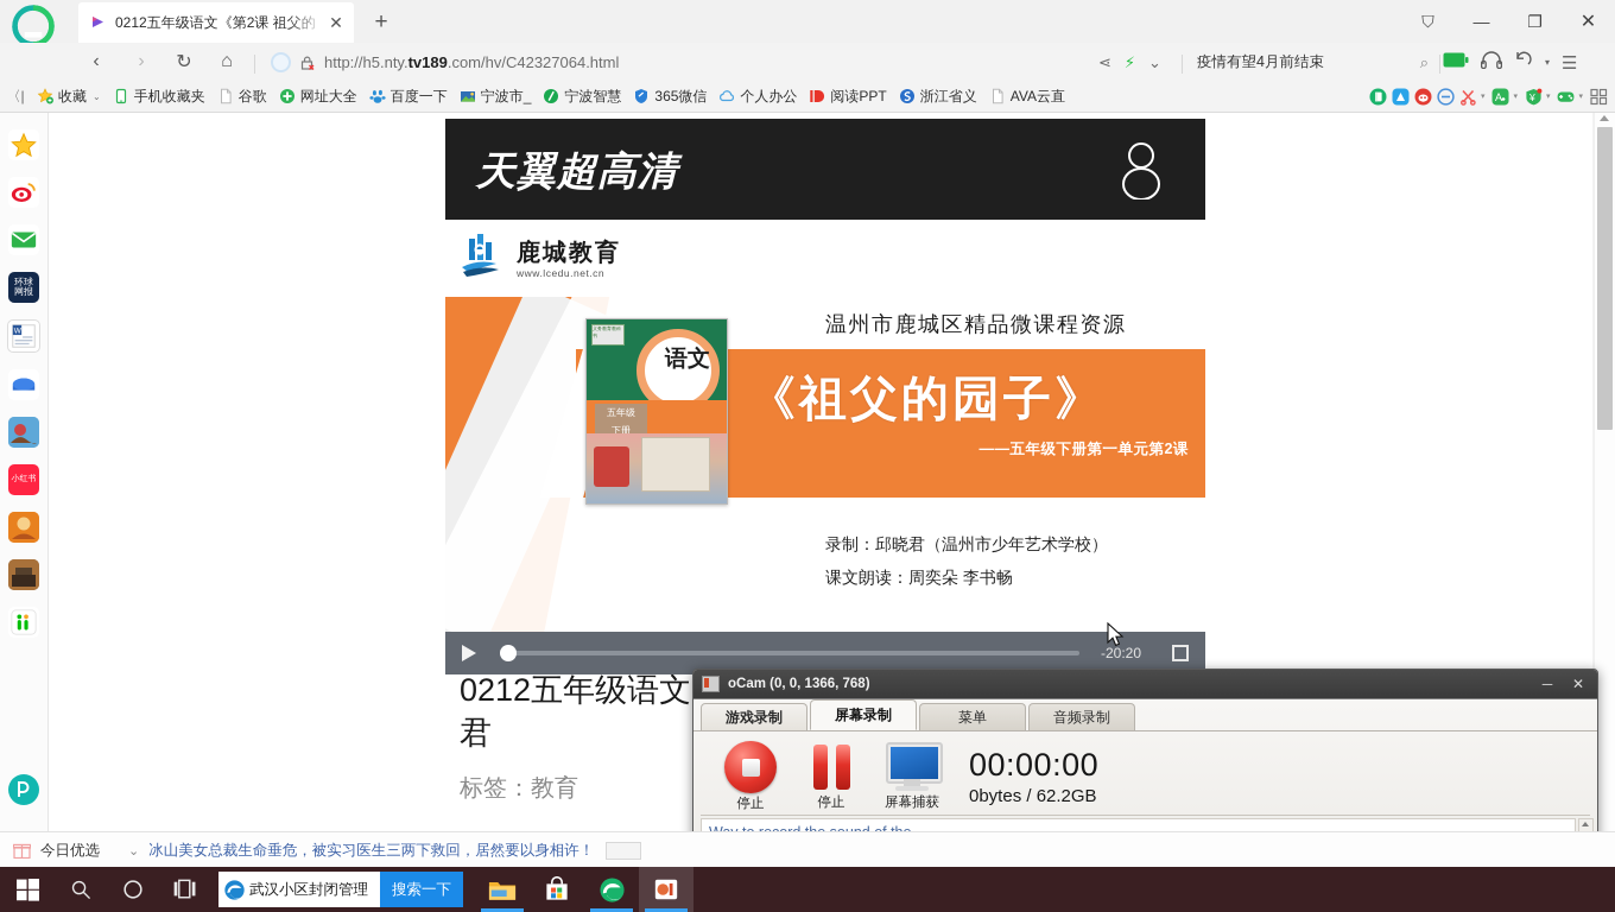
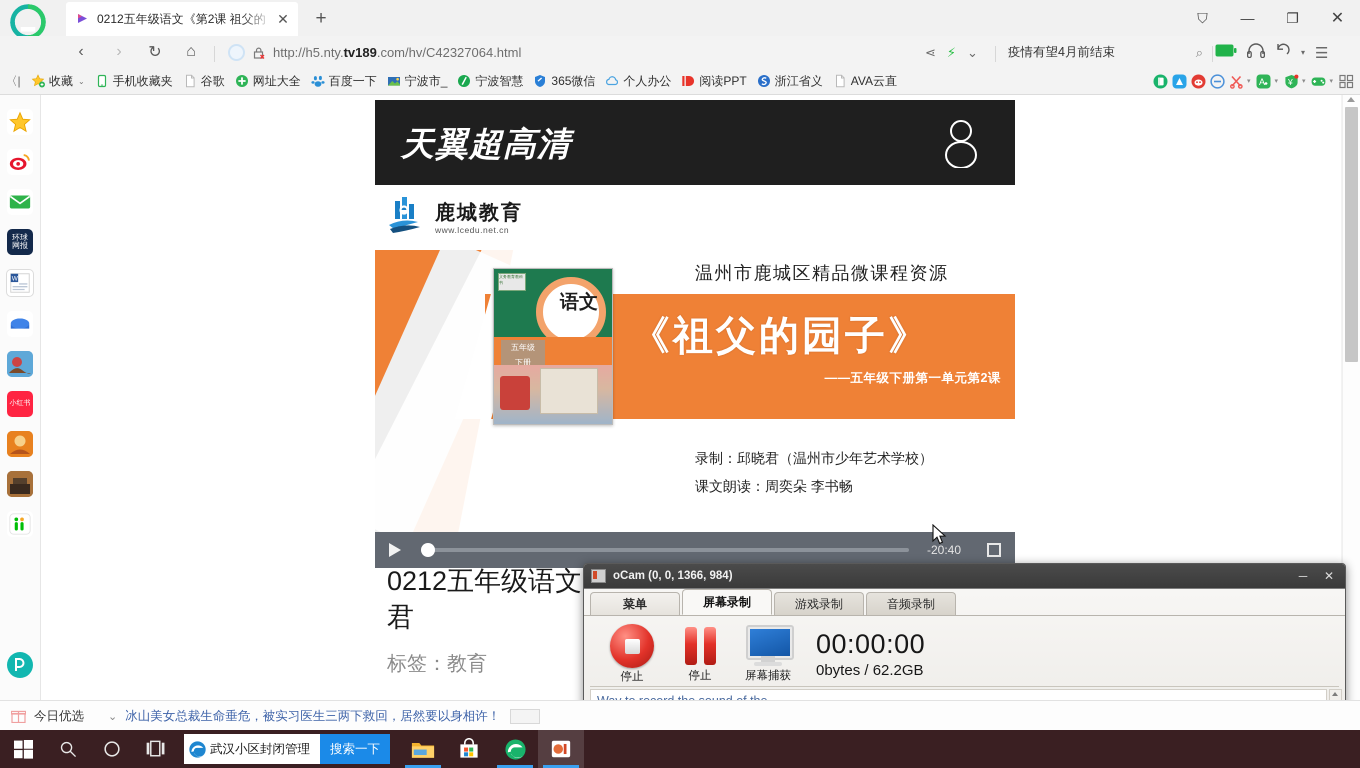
  0212五年级语文《第2课 祖父的
  ✕
  +
  ⛉
  —
  ❐
  ✕
  ‹
  ›
  ↻
  ⌂
  http://h5.nty.tv189.com/hv/C42327064.html
  ⋖
  ⚡
  ⌄
  疫情有望4月前结束
  ⌕
  ▾
  ☰
  〈|
  收藏
  ⌄
  手机收藏夹
  谷歌
  网址大全
  百度一下
  宁波市_
  宁波智慧
  365微信
  个人办公
  阅读PPT
  浙江省义
  AVA云直
  A
  ¥
  环球
  网报
  0212五年级语文
  君
  标签：教育
  天翼超高清
  鹿城教育
  www.lcedu.net.cn
  温州市鹿城区精品微课程资源
  《祖父的园子》
  ——五年级下册第一单元第2课
  语文
  五年级
  下册
  录制：邱晓君（温州市少年艺术学校）
  课文朗读：周奕朵 李书畅
- -20:20
+ -20:40
- oCam (0, 0, 1366, 768)
+ oCam (0, 0, 1366, 984)
  ─
  ✕
- 游戏录制
+ 菜单
  屏幕录制
- 菜单
+ 游戏录制
  音频录制
  停止
  停止
  屏幕捕获
  00:00:00
  0bytes / 62.2GB
  今日优选
  ⌄
  冰山美女总裁生命垂危，被实习医生三两下救回，居然要以身相许！
  武汉小区封闭管理
  搜索一下
